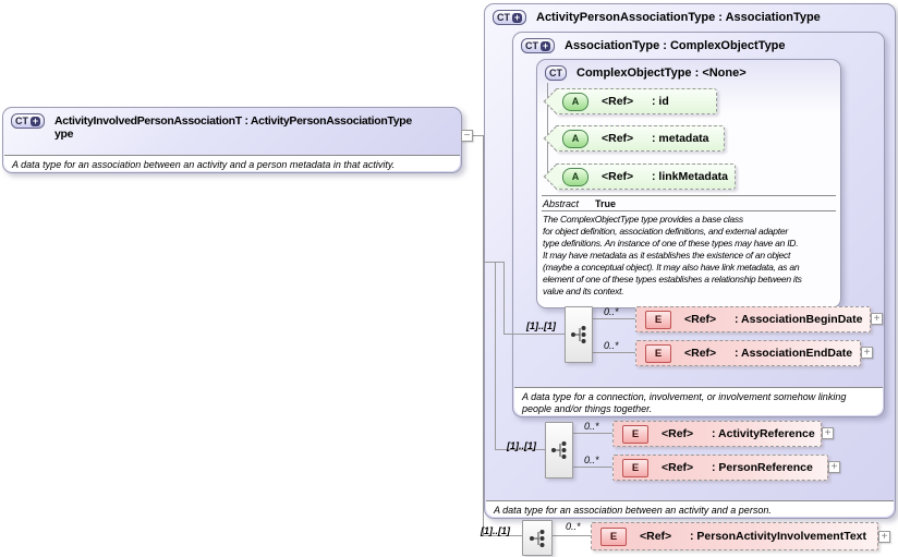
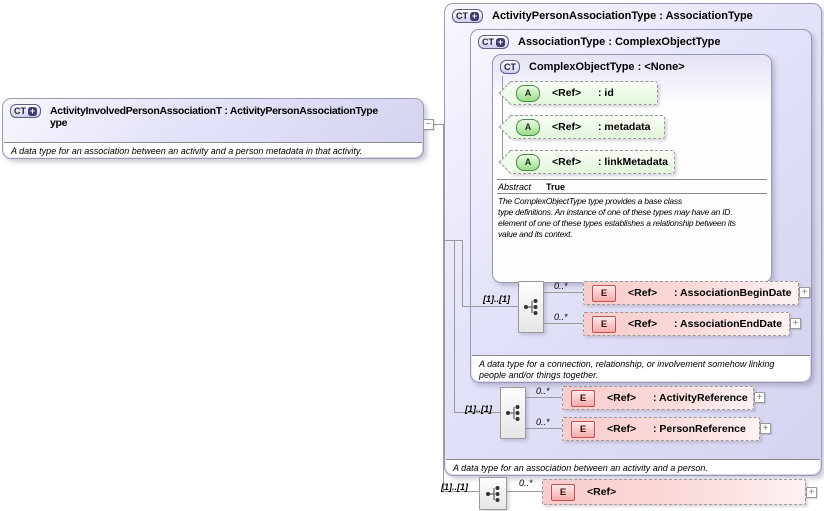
  CT
  +
  ActivityInvolvedPersonAssociationT : ActivityPersonAssociationType
  ype
  A data type for an association between an activity and a person metadata in that activity.
  CT
  +
  ActivityPersonAssociationType : AssociationType
  A data type for an association between an activity and a person.
  CT
  +
  AssociationType : ComplexObjectType
- A data type for a connection, involvement, or involvement somehow linking
+ A data type for a connection, relationship, or involvement somehow linking
  people and/or things together.
  CT
  ComplexObjectType : <None>
  Abstract
  True
  The ComplexObjectType type provides a base class
- for object definition, association definitions, and external adapter
  type definitions. An instance of one of these types may have an ID.
- It may have metadata as it establishes the existence of an object
- (maybe a conceptual object). It may also have link metadata, as an
  element of one of these types establishes a relationship between its
  value and its context.
  −
  A
  <Ref>
  : id
  A
  <Ref>
  : metadata
  A
  <Ref>
  : linkMetadata
  [1]..[1]
  0..*
  E
  <Ref>
  : AssociationBeginDate
  +
  0..*
  E
  <Ref>
  : AssociationEndDate
  +
  [1]..[1]
  0..*
  E
  <Ref>
  : ActivityReference
  +
  0..*
  E
  <Ref>
  : PersonReference
  +
  [1]..[1]
  0..*
  E
  <Ref>
- : PersonActivityInvolvementText
  +
